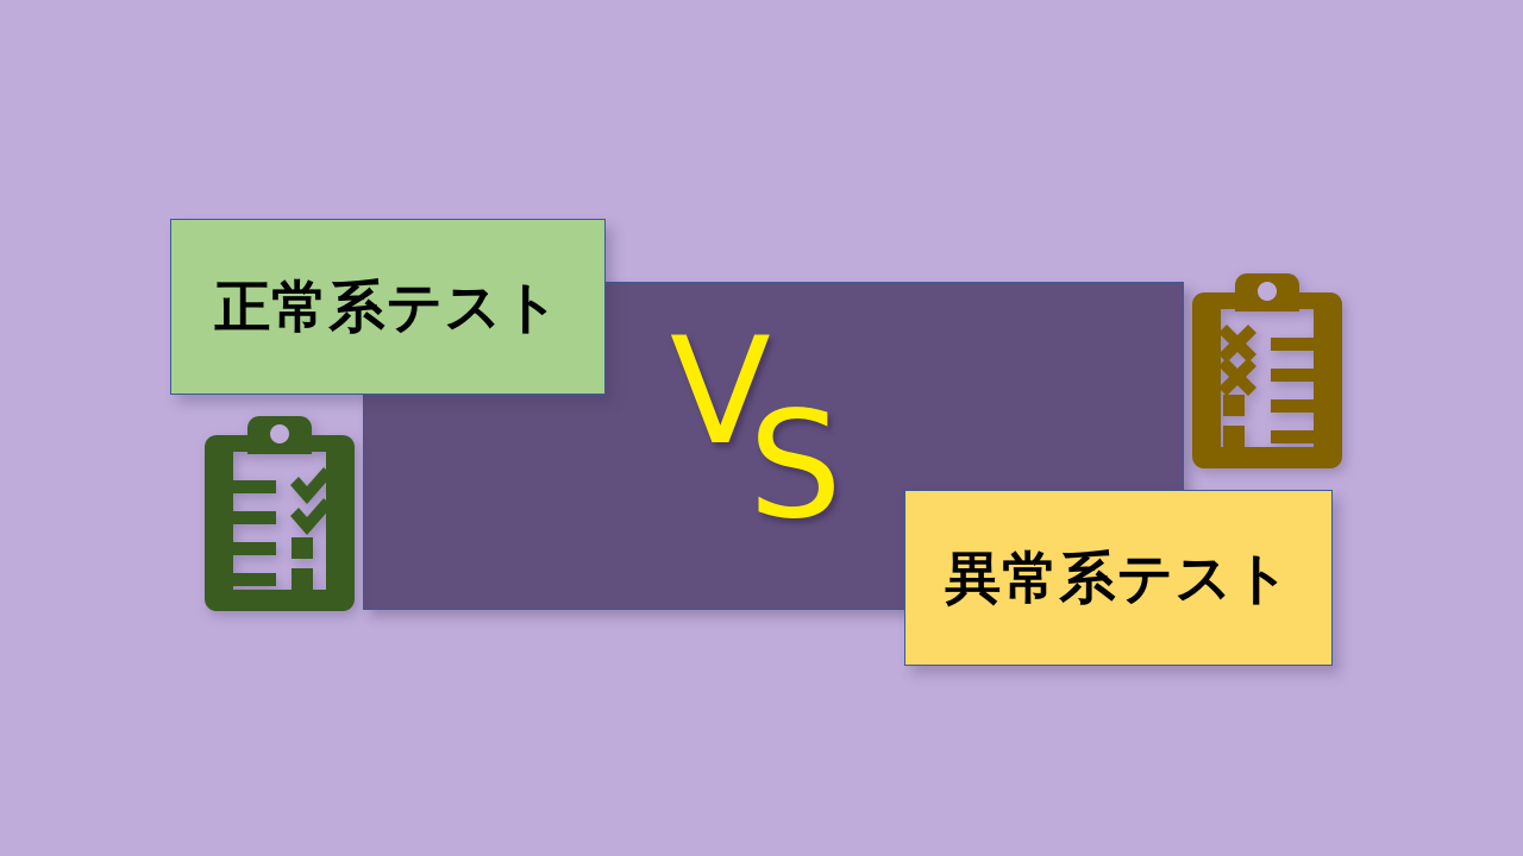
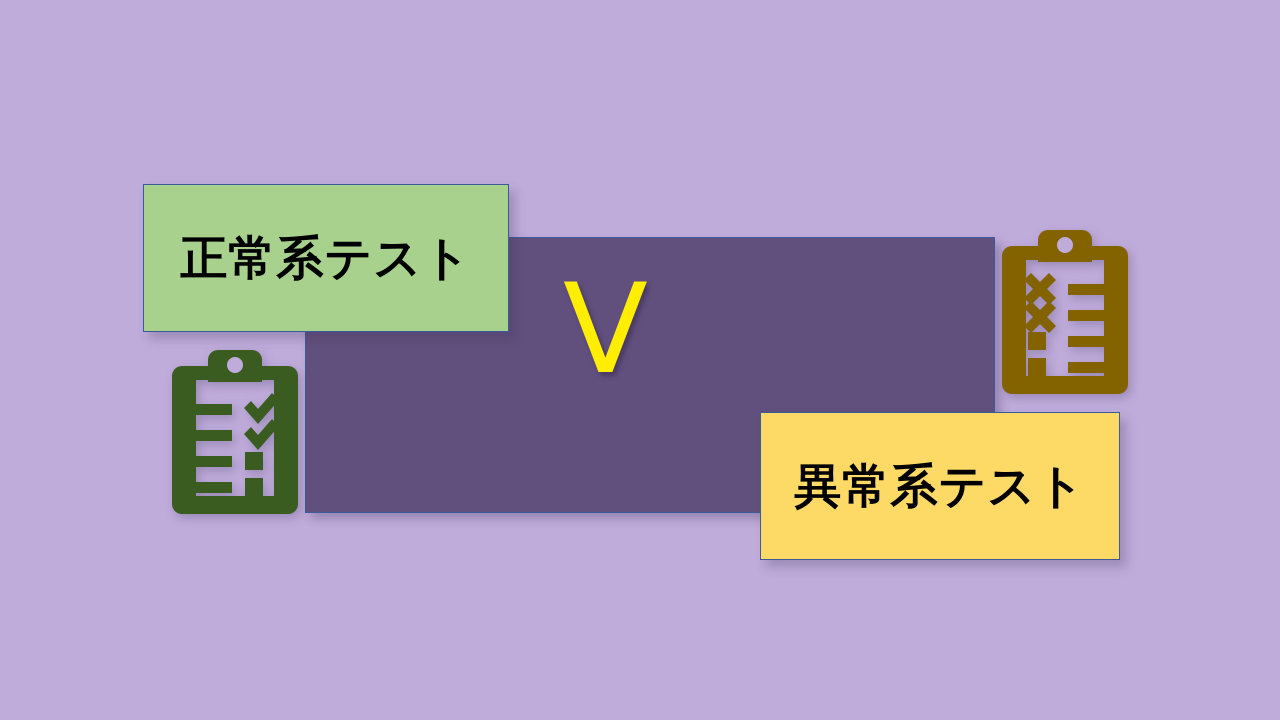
  V
- S
  正常系テスト
  異常系テスト
